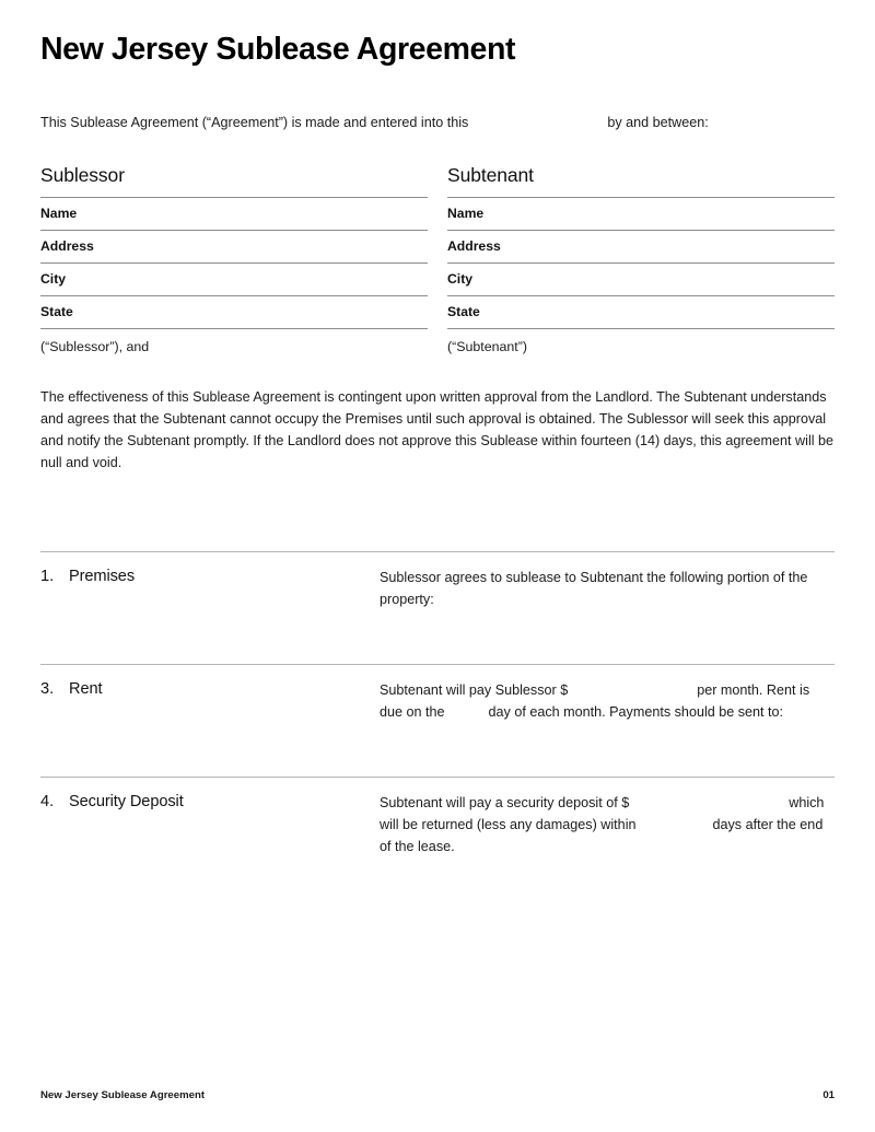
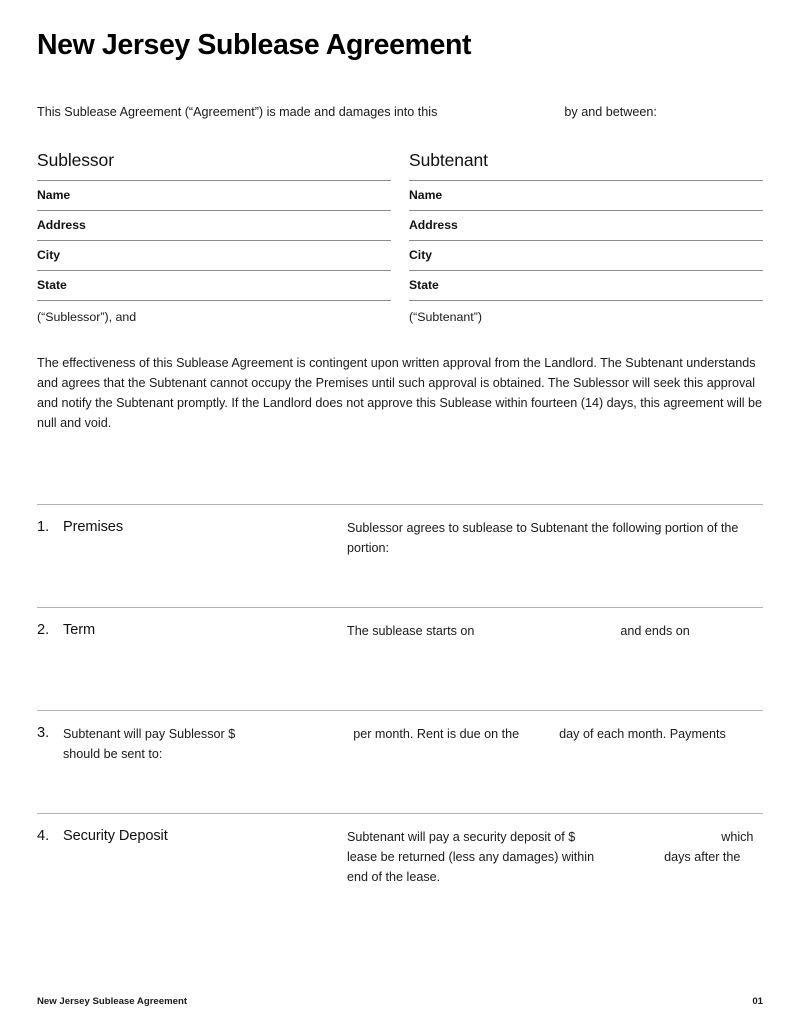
  New Jersey Sublease Agreement
- This Sublease Agreement (“Agreement”) is made and entered into this by and between:
+ This Sublease Agreement (“Agreement”) is made and damages into this by and between:
  Sublessor
  Name
  Address
  City
  State
  (“Sublessor”), and
  Subtenant
  Name
  Address
  City
  State
  (“Subtenant”)
  The effectiveness of this Sublease Agreement is contingent upon written approval from the Landlord. The Subtenant understands and agrees that the Subtenant cannot occupy the Premises until such approval is obtained. The Sublessor will seek this approval and notify the Subtenant promptly. If the Landlord does not approve this Sublease within fourteen (14) days, this agreement will be null and void.
  1.
  Premises
- Sublessor agrees to sublease to Subtenant the following portion of the property:
+ Sublessor agrees to sublease to Subtenant the following portion of the portion:
+ 2.
+ Term
+ The sublease starts on and ends on
  3.
- Rent
  Subtenant will pay Sublessor $ per month. Rent is due on the day of each month. Payments should be sent to:
  4.
  Security Deposit
- Subtenant will pay a security deposit of $ which will be returned (less any damages) within days after the end of the lease.
+ Subtenant will pay a security deposit of $ which lease be returned (less any damages) within days after the end of the lease.
  New Jersey Sublease Agreement
  01
